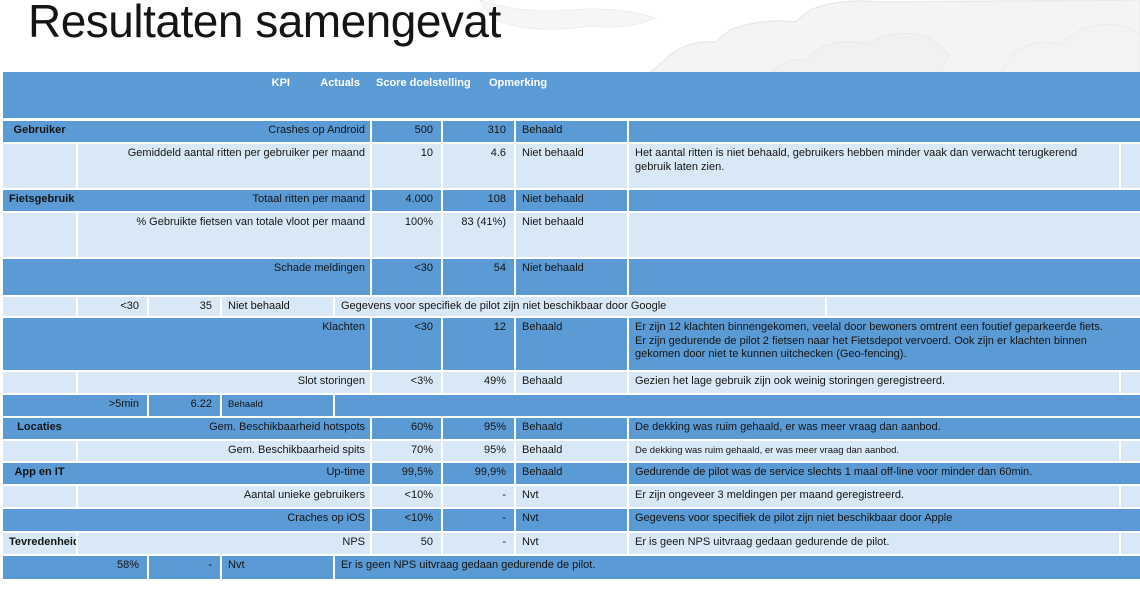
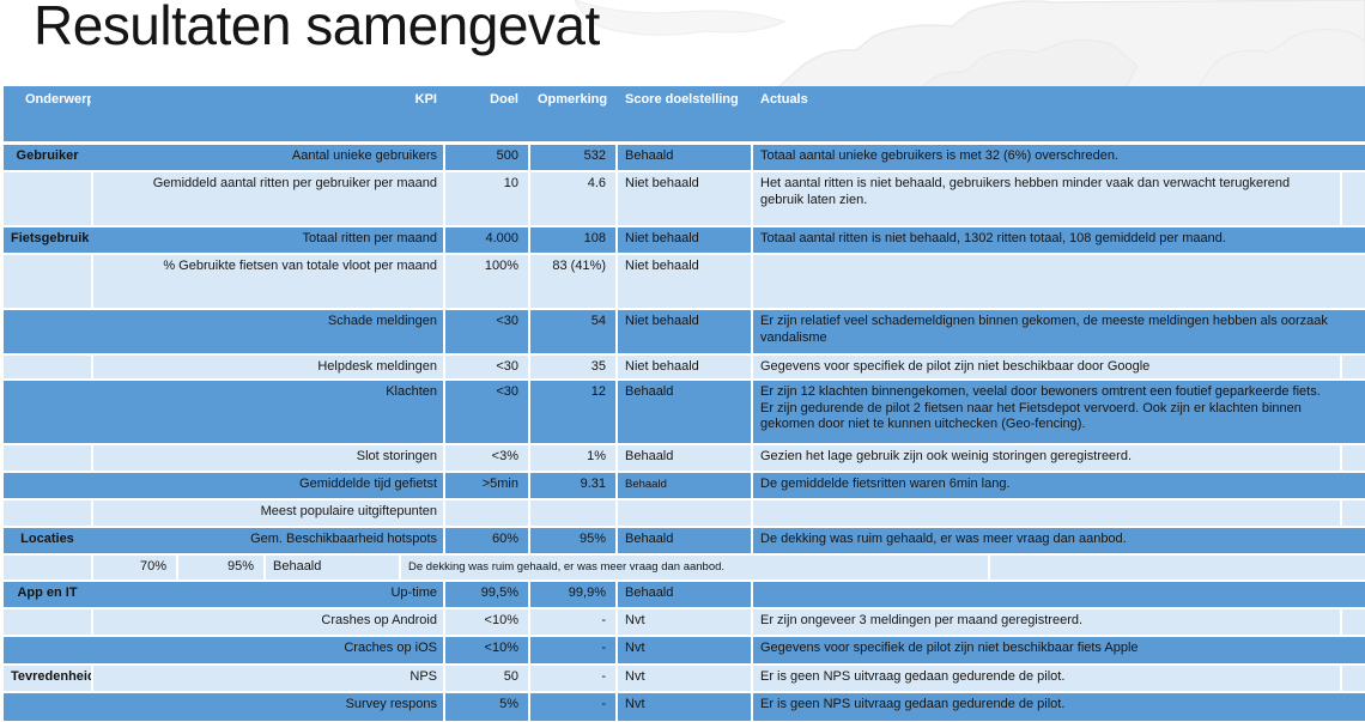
  Resultaten samengevat
+ Onderwerp
  KPI
+ Doel
- Actuals
+ Opmerking
  Score doelstelling
- Opmerking
+ Actuals
  Gebruiker
- Crashes op Android
+ Aantal unieke gebruikers
  500
- 310
+ 532
  Behaald
+ Totaal aantal unieke gebruikers is met 32 (6%) overschreden.
  Gemiddeld aantal ritten per gebruiker per maand
  10
  4.6
  Niet behaald
  Het aantal ritten is niet behaald, gebruikers hebben minder vaak dan verwacht terugkerend gebruik laten zien.
  Fietsgebruik
  Totaal ritten per maand
  4.000
  108
  Niet behaald
+ Totaal aantal ritten is niet behaald, 1302 ritten totaal, 108 gemiddeld per maand.
  % Gebruikte fietsen van totale vloot per maand
  100%
  83 (41%)
  Niet behaald
  Schade meldingen
  <30
  54
  Niet behaald
+ Er zijn relatief veel schademeldignen binnen gekomen, de meeste meldingen hebben als oorzaak vandalisme
+ Helpdesk meldingen
  <30
  35
  Niet behaald
  Gegevens voor specifiek de pilot zijn niet beschikbaar door Google
  Klachten
  <30
  12
  Behaald
  Er zijn 12 klachten binnengekomen, veelal door bewoners omtrent een foutief geparkeerde fiets. Er zijn gedurende de pilot 2 fietsen naar het Fietsdepot vervoerd. Ook zijn er klachten binnen gekomen door niet te kunnen uitchecken (Geo-fencing).
  Slot storingen
  <3%
- 49%
+ 1%
  Behaald
  Gezien het lage gebruik zijn ook weinig storingen geregistreerd.
+ Gemiddelde tijd gefietst
  >5min
- 6.22
+ 9.31
  Behaald
+ De gemiddelde fietsritten waren 6min lang.
+ Meest populaire uitgiftepunten
  Locaties
  Gem. Beschikbaarheid hotspots
  60%
  95%
  Behaald
  De dekking was ruim gehaald, er was meer vraag dan aanbod.
- Gem. Beschikbaarheid spits
  70%
  95%
  Behaald
  De dekking was ruim gehaald, er was meer vraag dan aanbod.
  App en IT
  Up-time
  99,5%
  99,9%
  Behaald
- Gedurende de pilot was de service slechts 1 maal off-line voor minder dan 60min.
- Aantal unieke gebruikers
+ Crashes op Android
  <10%
  -
  Nvt
  Er zijn ongeveer 3 meldingen per maand geregistreerd.
  Craches op iOS
  <10%
  -
  Nvt
- Gegevens voor specifiek de pilot zijn niet beschikbaar door Apple
+ Gegevens voor specifiek de pilot zijn niet beschikbaar fiets Apple
  Tevredenhei
  NPS
  50
  -
  Nvt
  Er is geen NPS uitvraag gedaan gedurende de pilot.
+ Survey respons
- 58%
+ 5%
  -
  Nvt
  Er is geen NPS uitvraag gedaan gedurende de pilot.
